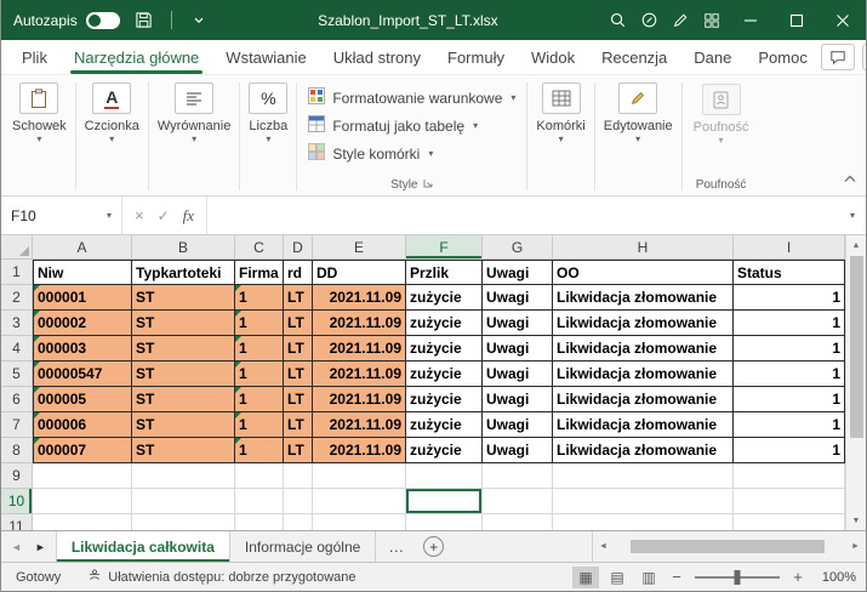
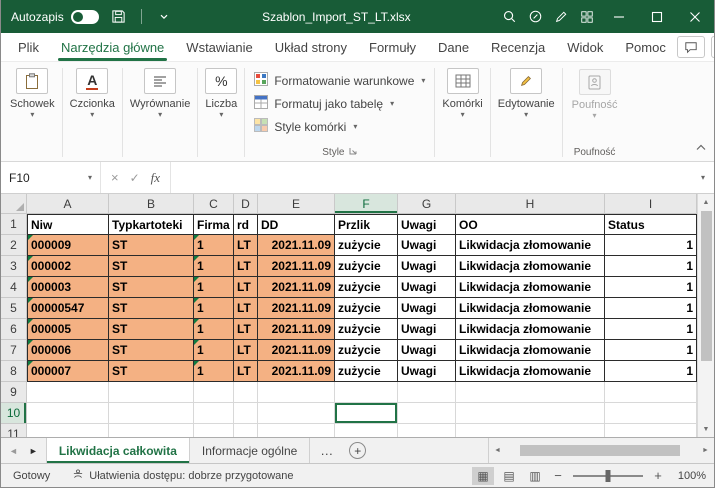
  Autozapis
  Szablon_Import_ST_LT.xlsx
  Plik
  Narzędzia główne
  Wstawianie
  Układ strony
  Formuły
- Widok
+ Dane
  Recenzja
- Dane
+ Widok
  Pomoc
  Schowek
  ▾
  A
  Czcionka
  ▾
  Wyrównanie
  ▾
  %
  Liczba
  ▾
  Formatowanie warunkowe
  ▾
  Formatuj jako tabelę
  ▾
  Style komórki
  ▾
  Style
  Komórki
  ▾
  Edytowanie
  ▾
  Poufność
  ▾
  Poufność
  F10
  ▾
  ×
  ✓
  fx
  ▾
  	A	B	C	D	E	F	G	H	I
  1	Niw	Typkartoteki	Firma	rd	DD	Przlik	Uwagi	OO	Status
- 2	000001	ST	1	LT	2021.11.09	zużycie	Uwagi	Likwidacja złomowanie	1
+ 2	000009	ST	1	LT	2021.11.09	zużycie	Uwagi	Likwidacja złomowanie	1
  3	000002	ST	1	LT	2021.11.09	zużycie	Uwagi	Likwidacja złomowanie	1
  4	000003	ST	1	LT	2021.11.09	zużycie	Uwagi	Likwidacja złomowanie	1
  5	00000547	ST	1	LT	2021.11.09	zużycie	Uwagi	Likwidacja złomowanie	1
  6	000005	ST	1	LT	2021.11.09	zużycie	Uwagi	Likwidacja złomowanie	1
  7	000006	ST	1	LT	2021.11.09	zużycie	Uwagi	Likwidacja złomowanie	1
  8	000007	ST	1	LT	2021.11.09	zużycie	Uwagi	Likwidacja złomowanie	1
  9
  10
  11
  ◄
  ►
  Likwidacja całkowita
  Informacje ogólne
  …
  +
  Gotowy
  Ułatwienia dostępu: dobrze przygotowane
  ▦
  ▤
  ▥
  −
  +
  100%
